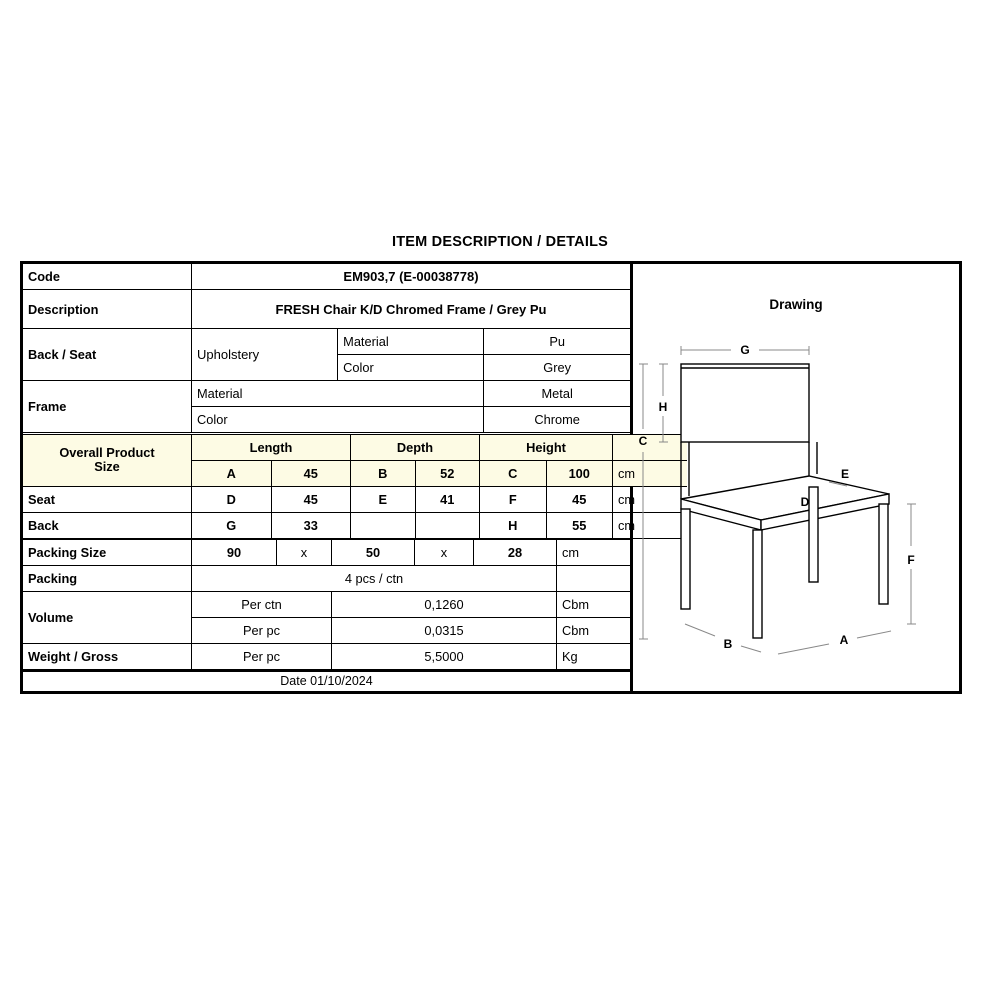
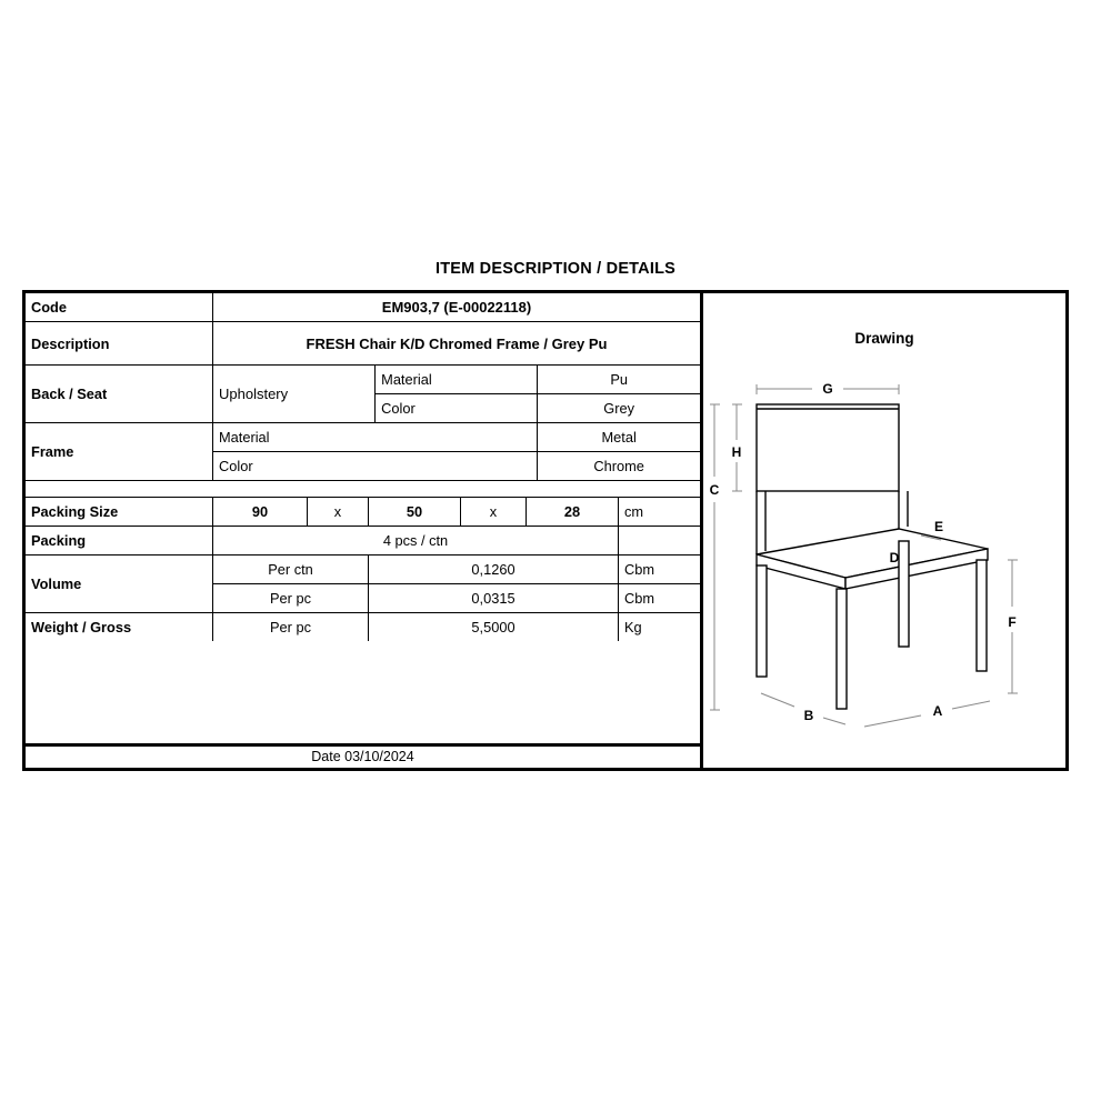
  ITEM DESCRIPTION / DETAILS
- Code	EM903,7 (E-00038778)
+ Code	EM903,7 (E-00022118)
  Description	FRESH Chair K/D Chromed Frame / Grey Pu
  Back / Seat	Upholstery	Material	Pu
  Color	Grey
  Frame	Material	Metal
  Color	Chrome
- Overall Product Size	Length	Depth	Height
- A	45	B	52	C	100	cm
- Seat	D	45	E	41	F	45	cm
- Back	G	33			H	55	cm
  Packing Size	90	x	50	x	28	cm
  Packing	4 pcs / ctn
  Volume	Per ctn	0,1260	Cbm
  Per pc	0,0315	Cbm
  Weight / Gross	Per pc	5,5000	Kg
- Date 01/10/2024
+ Date 03/10/2024
  Drawing
  G
  H
  C
  E
  D
  F
  A
  B
